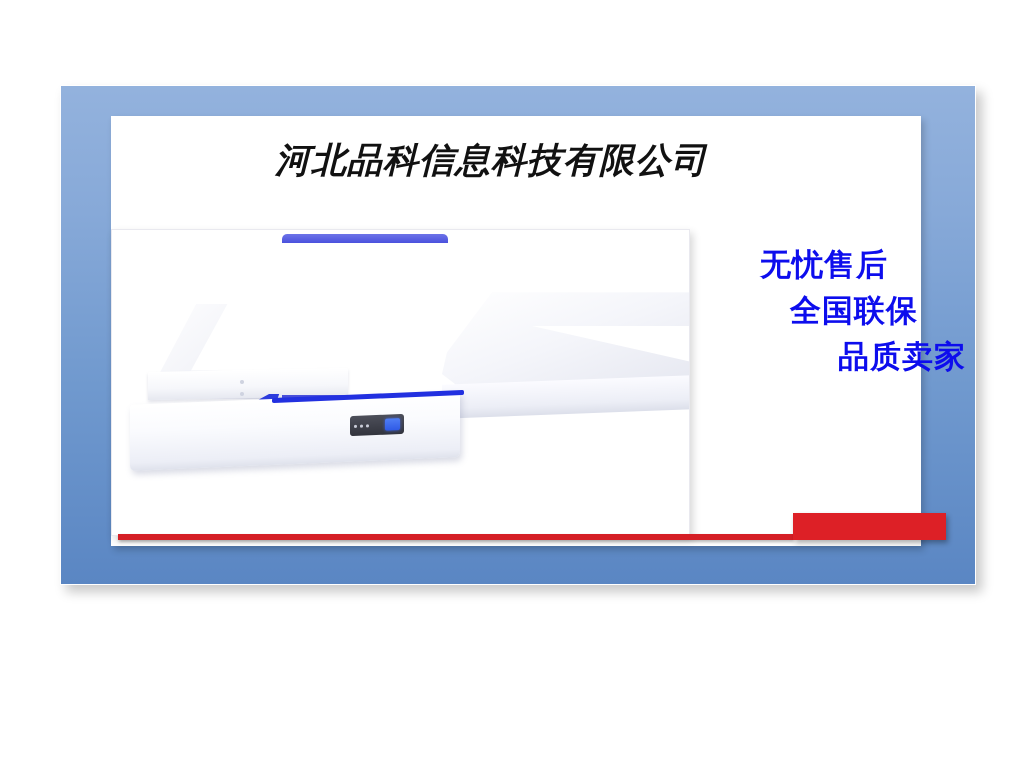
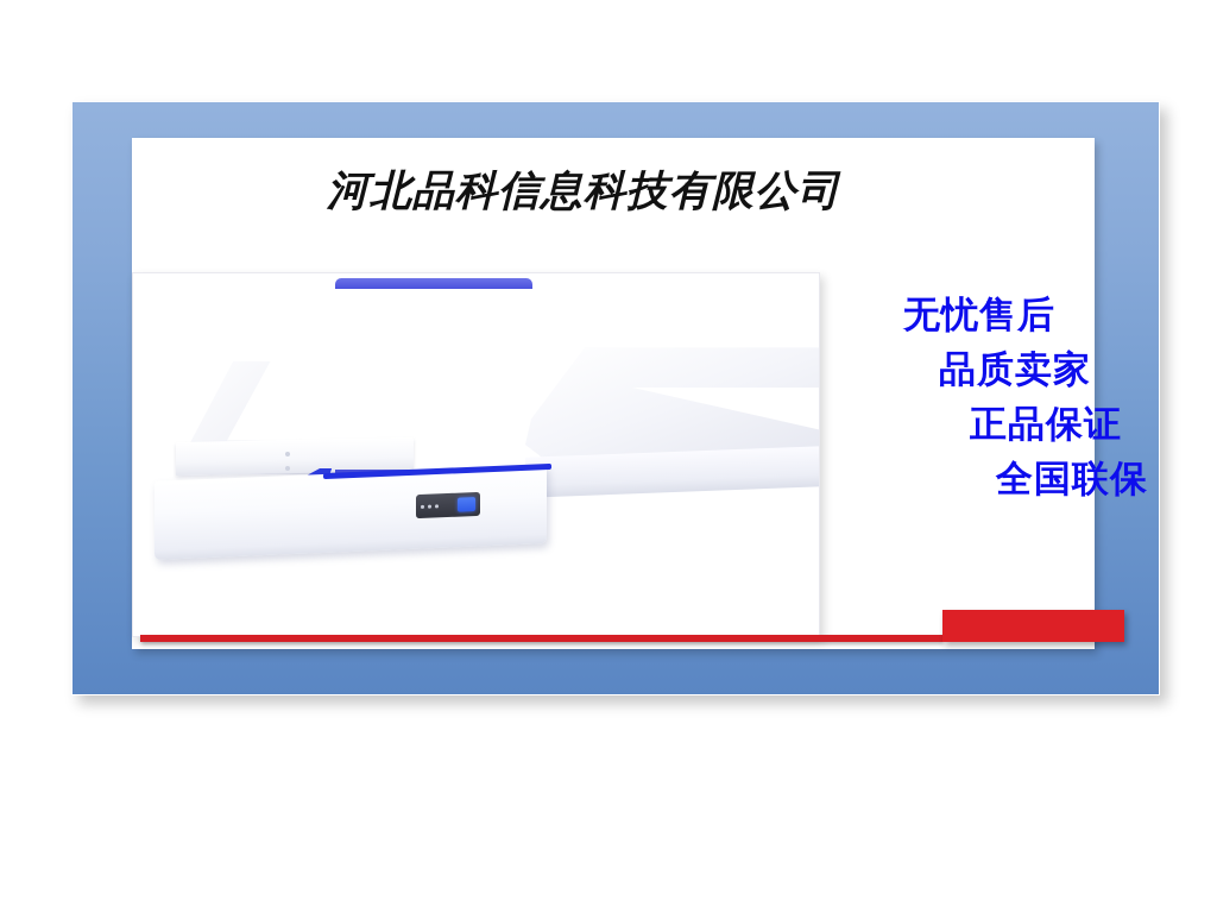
  河北品科信息科技有限公司
  无忧售后
- 全国联保
+ 品质卖家
+ 正品保证
- 品质卖家
+ 全国联保
